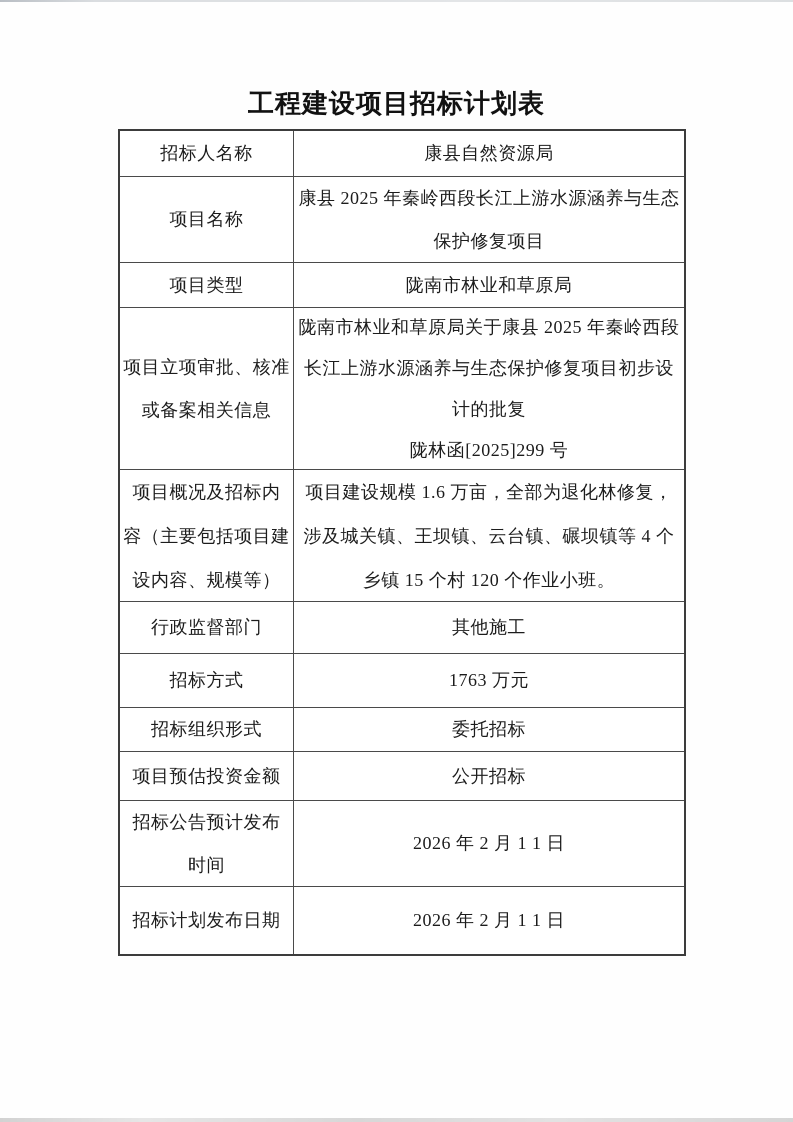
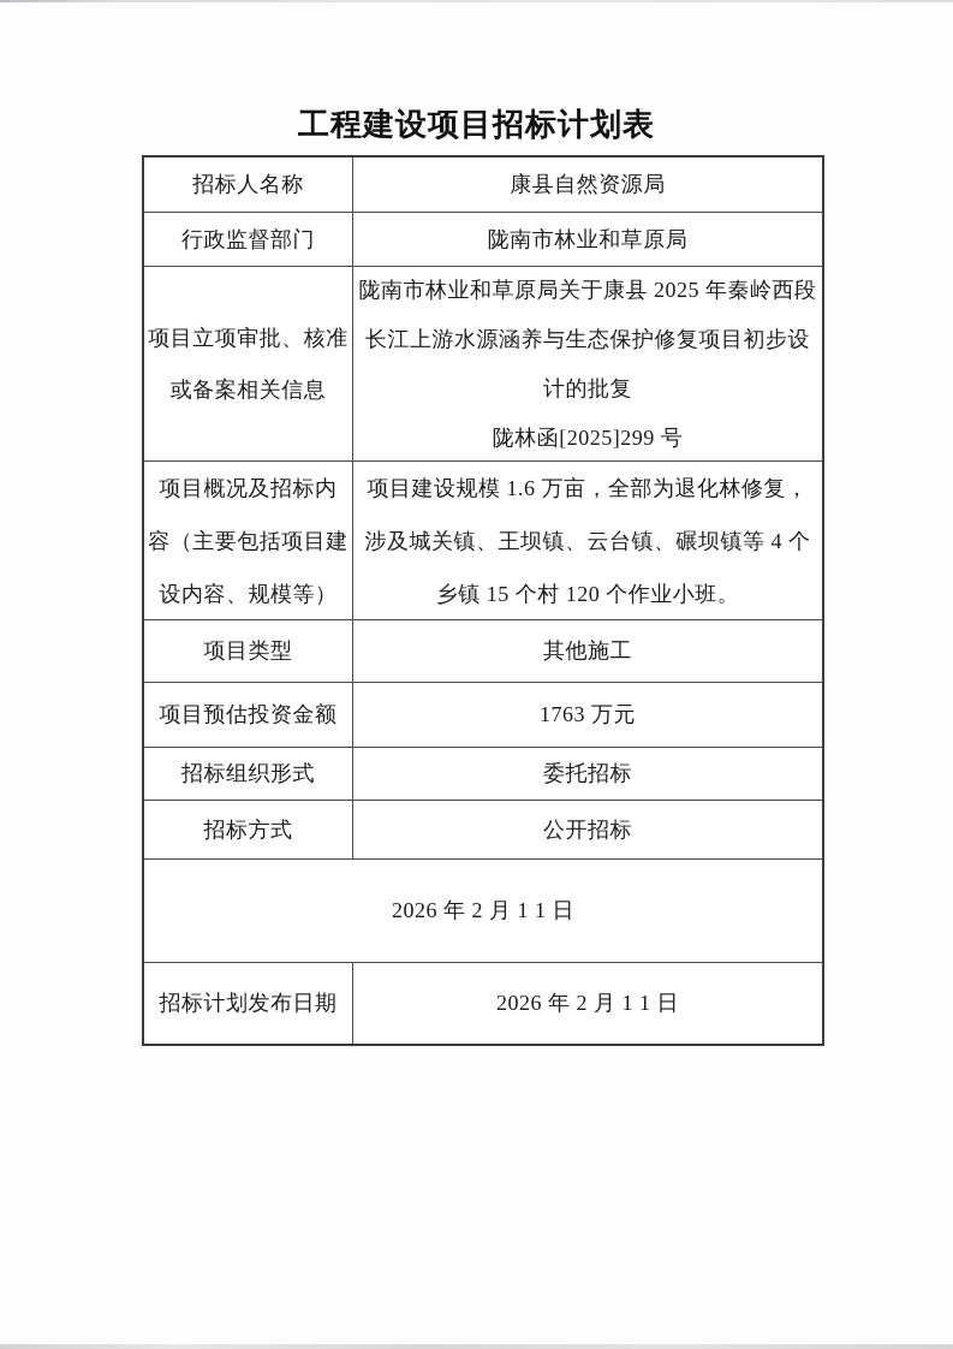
  工程建设项目招标计划表
  招标人名称
  康县自然资源局
- 项目名称
- 康县 2025 年秦岭西段长江上游水源涵养与生态
- 保护修复项目
- 项目类型
+ 行政监督部门
  陇南市林业和草原局
  项目立项审批、核准
  或备案相关信息
  陇南市林业和草原局关于康县 2025 年秦岭西段
  长江上游水源涵养与生态保护修复项目初步设
  计的批复
  陇林函[2025]299 号
  项目概况及招标内
  容（主要包括项目建
  设内容、规模等）
  项目建设规模 1.6 万亩，全部为退化林修复，
  涉及城关镇、王坝镇、云台镇、碾坝镇等 4 个
  乡镇 15 个村 120 个作业小班。
- 行政监督部门
+ 项目类型
  其他施工
- 招标方式
+ 项目预估投资金额
  1763 万元
  招标组织形式
  委托招标
- 项目预估投资金额
+ 招标方式
  公开招标
- 招标公告预计发布
- 时间
  2026 年 2 月 1 1 日
  招标计划发布日期
  2026 年 2 月 1 1 日
